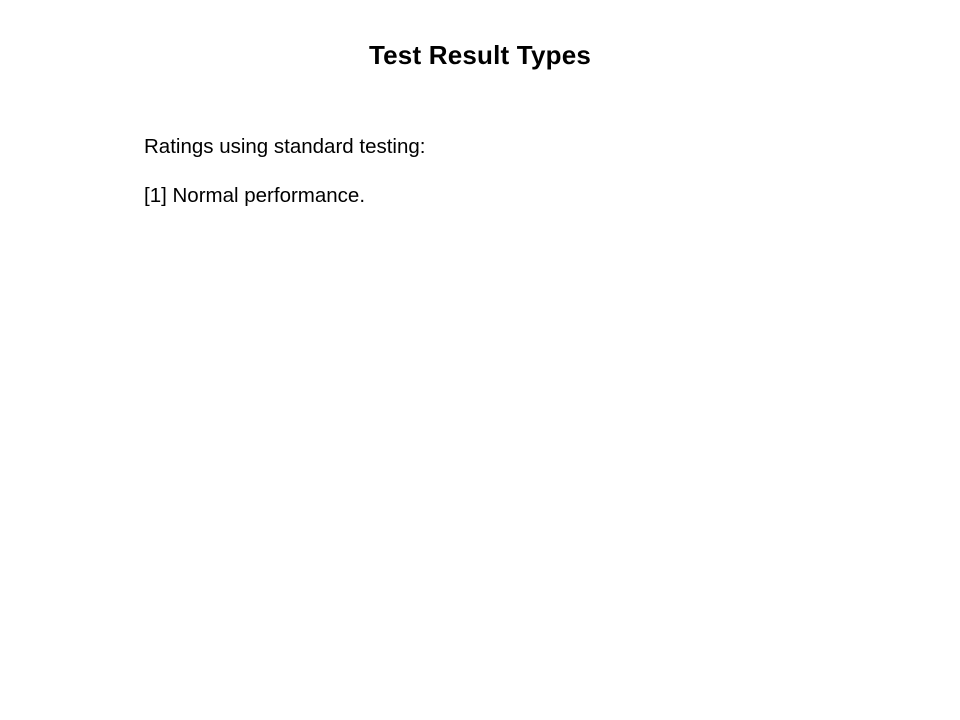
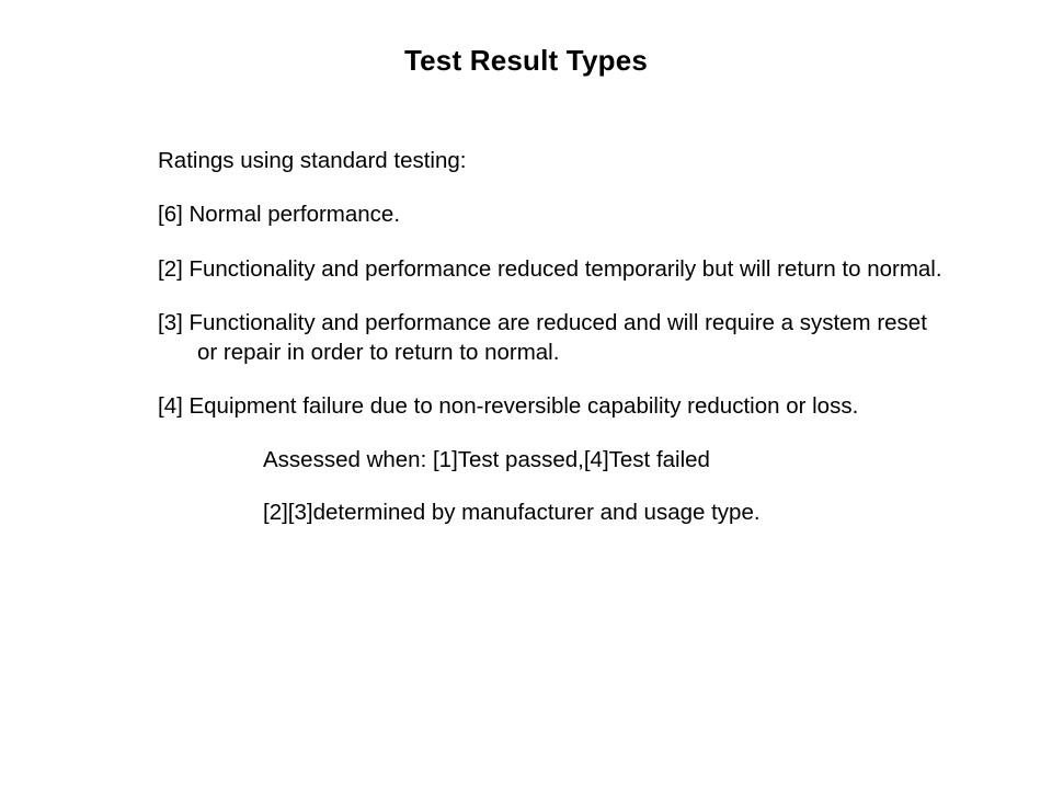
  Test Result Types
  Ratings using standard testing:
- [1] Normal performance.
+ [6] Normal performance.
+ [2] Functionality and performance reduced temporarily but will return to normal.
+ [3] Functionality and performance are reduced and will require a system reset or repair in order to return to normal.
+ [4] Equipment failure due to non-reversible capability reduction or loss.
+ Assessed when: [1]Test passed,[4]Test failed
+ [2][3]determined by manufacturer and usage type.
